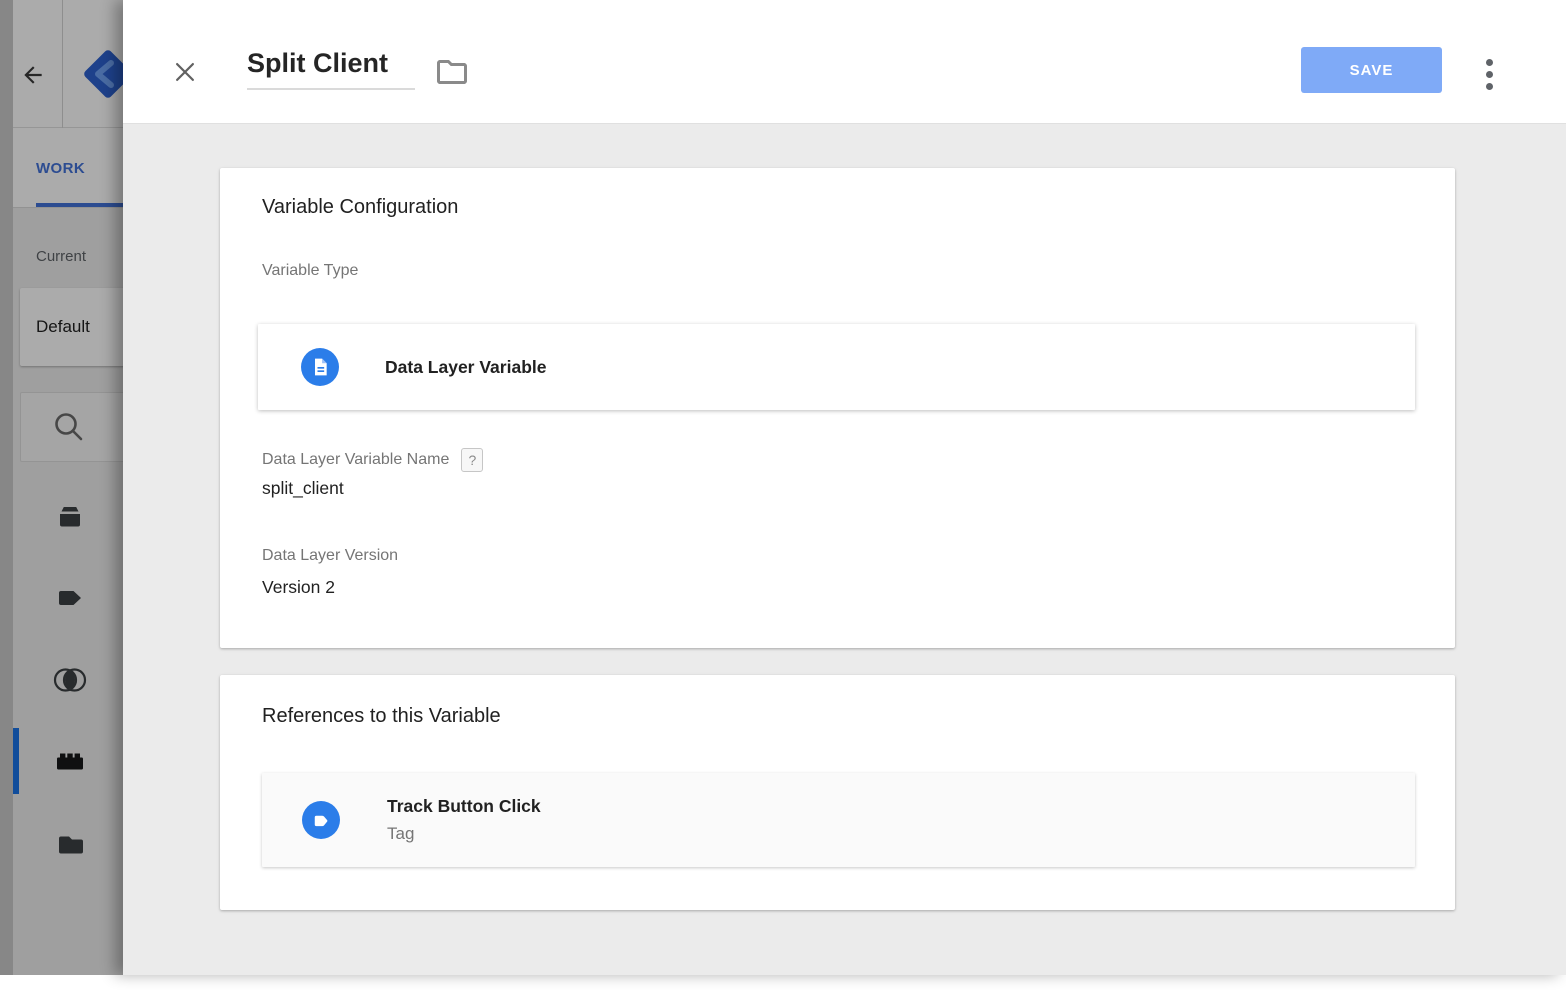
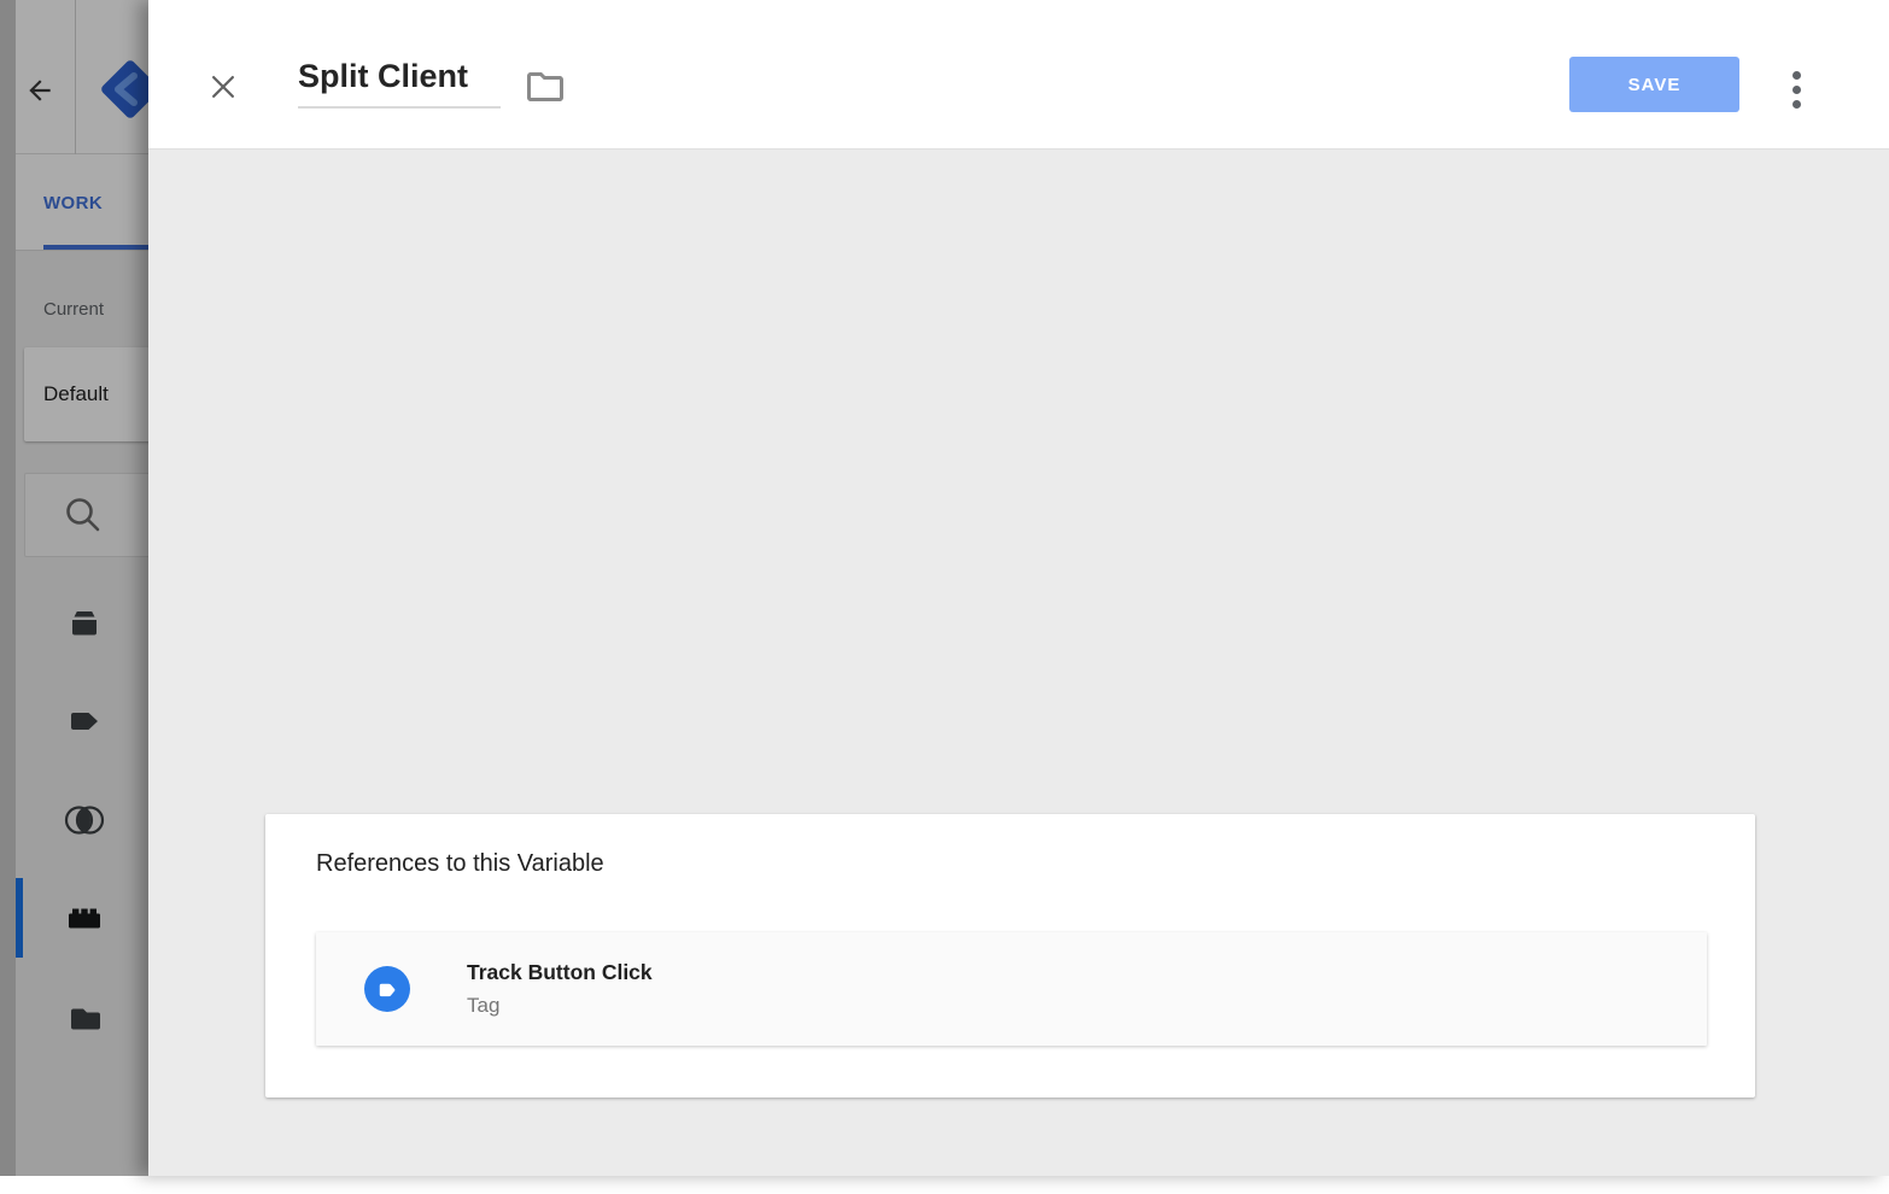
  WORK
  Current
  Default
  Split Client
  SAVE
- Variable Configuration
- Variable Type
- Data Layer Variable
- Data Layer Variable Name
- ?
- split_client
- Data Layer Version
- Version 2
  References to this Variable
  Track Button Click
  Tag
